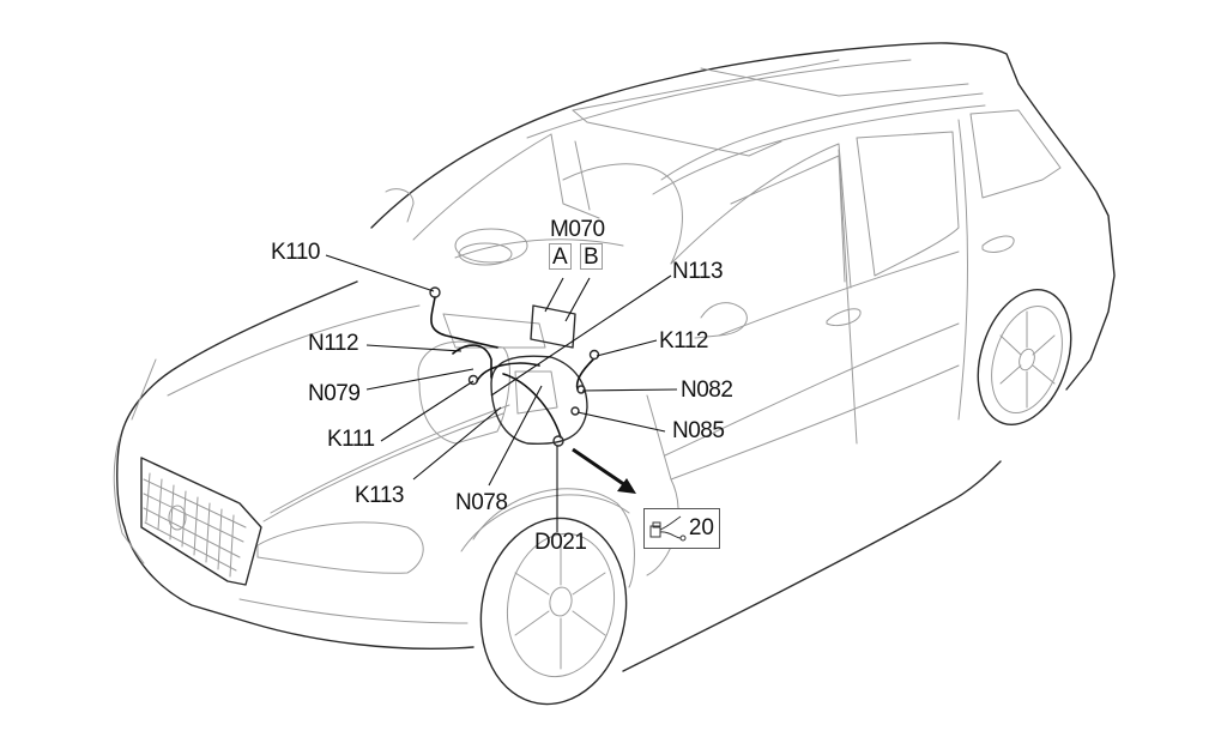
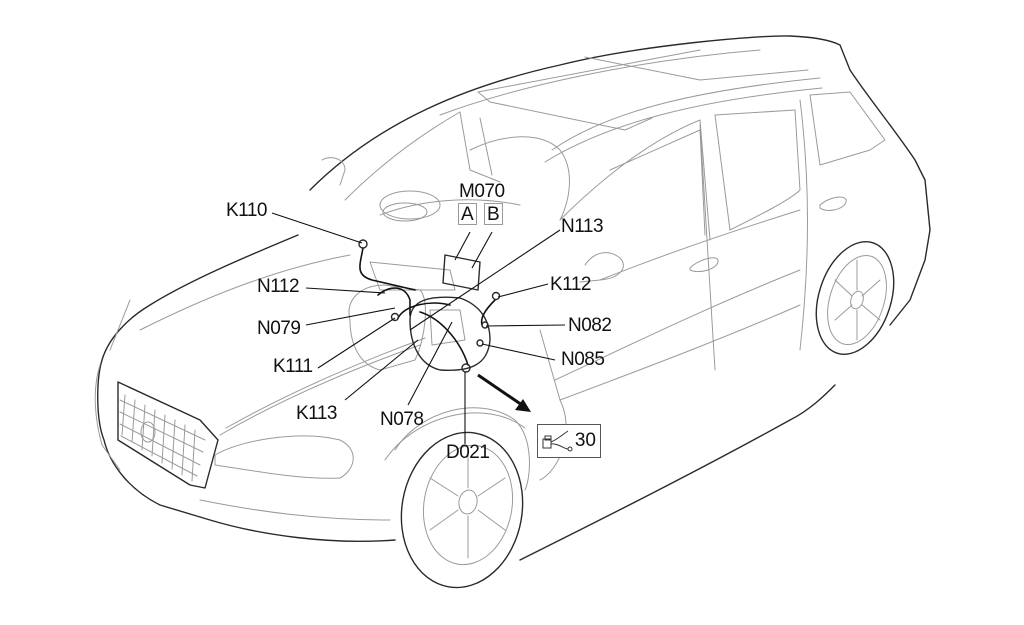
  K110
  M070
  A
  B
  N113
  N112
  K112
  N079
  N082
  K111
  N085
  K113
  N078
  D021
- 20
+ 30
